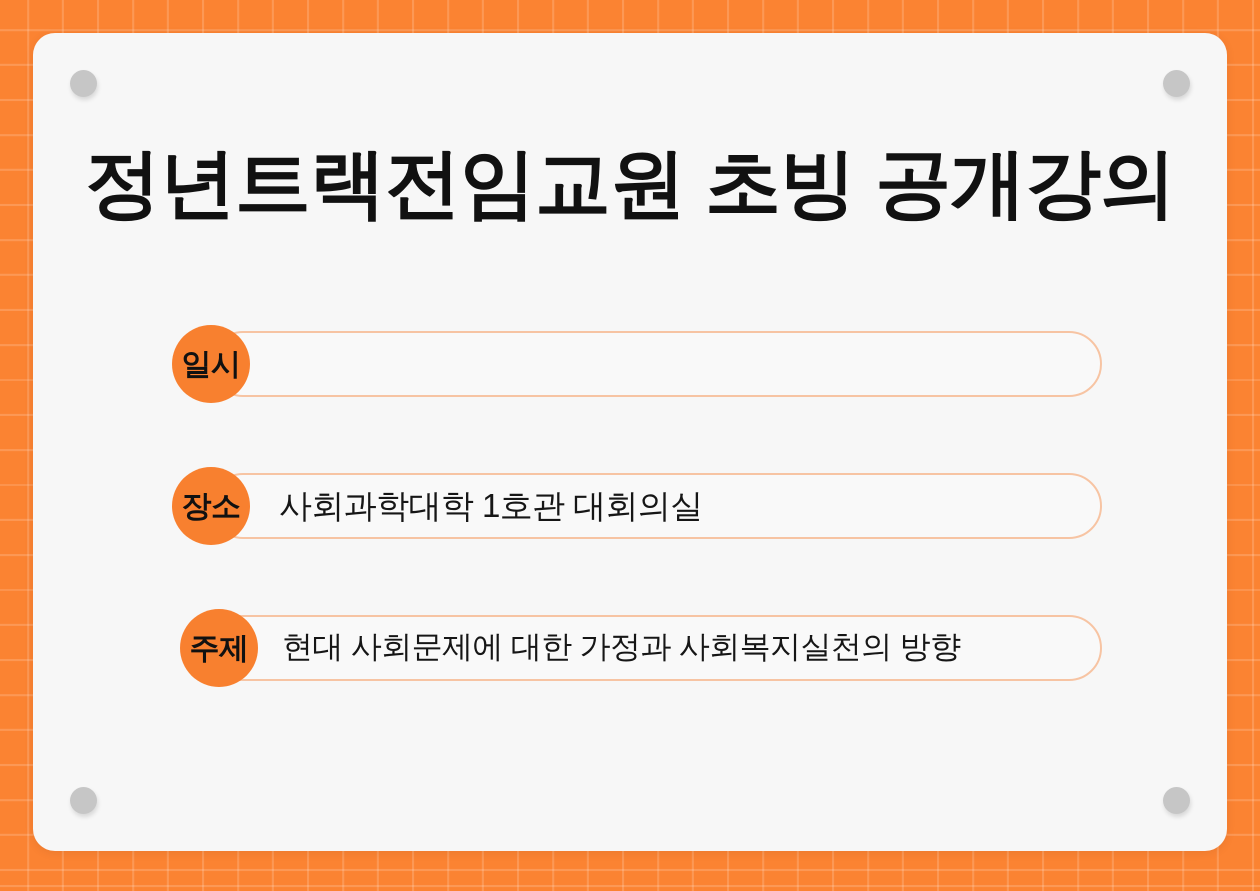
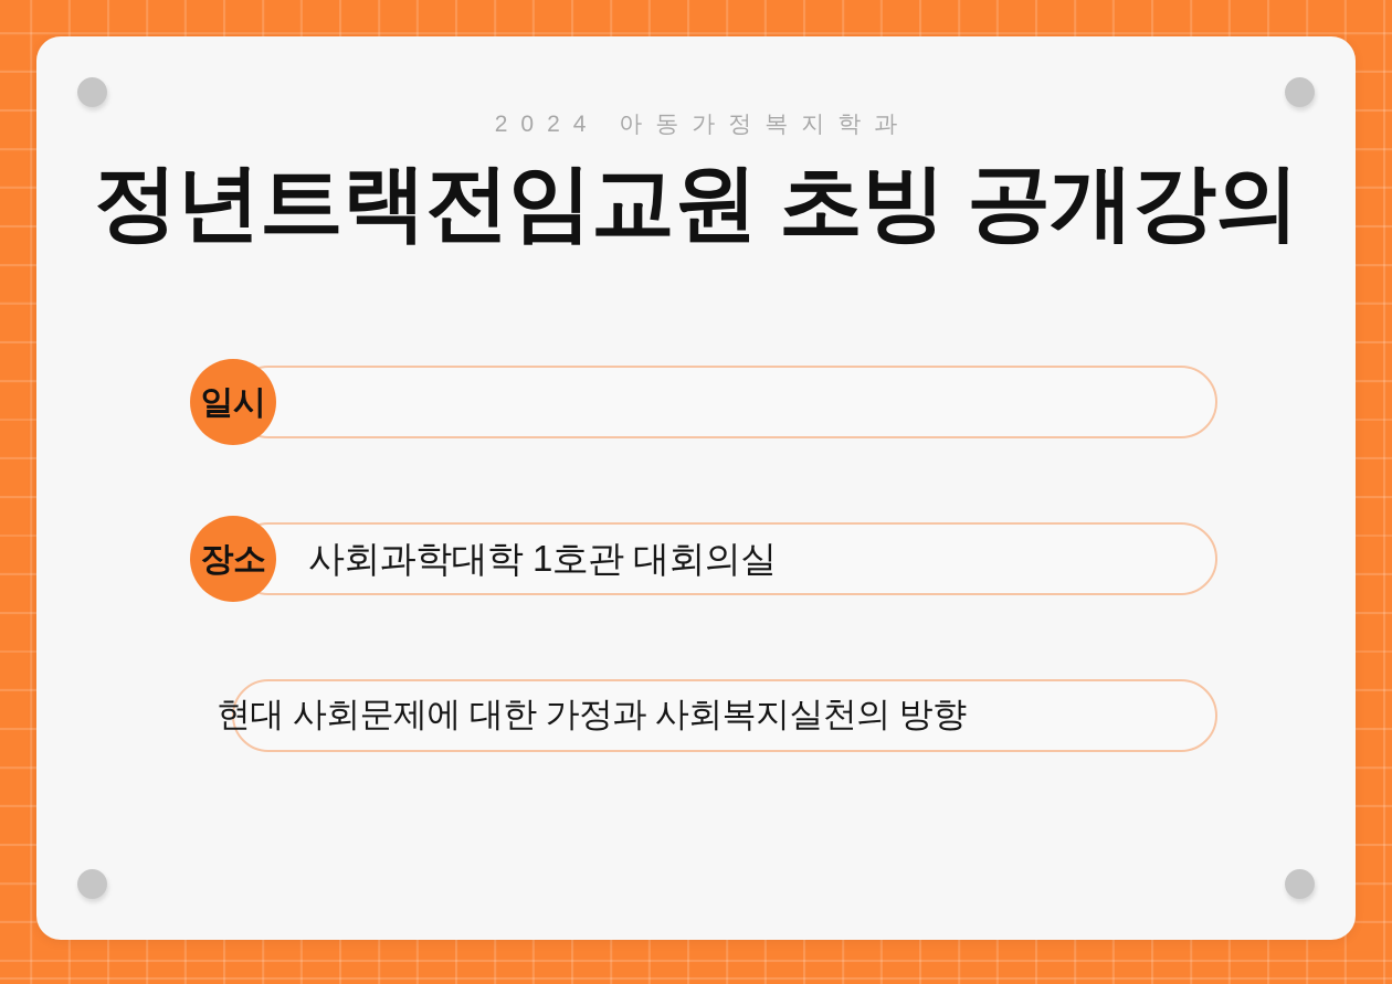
+ 2024 아동가정복지학과
  정년트랙전임교원 초빙 공개강의
  일시
  장소
  사회과학대학 1호관 대회의실
- 주제
  현대 사회문제에 대한 가정과 사회복지실천의 방향
